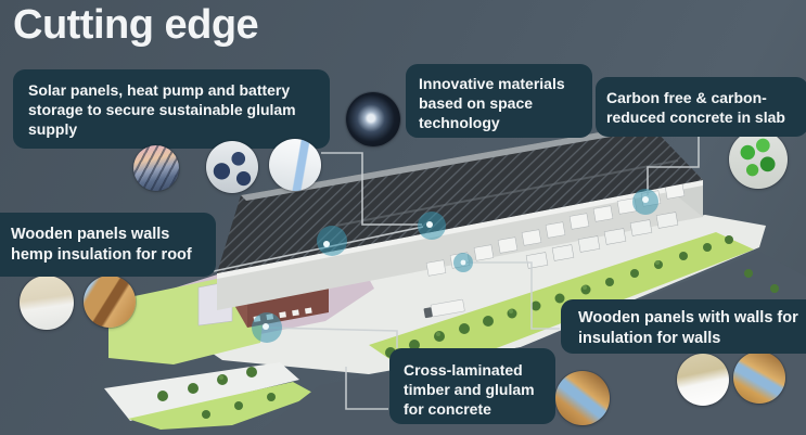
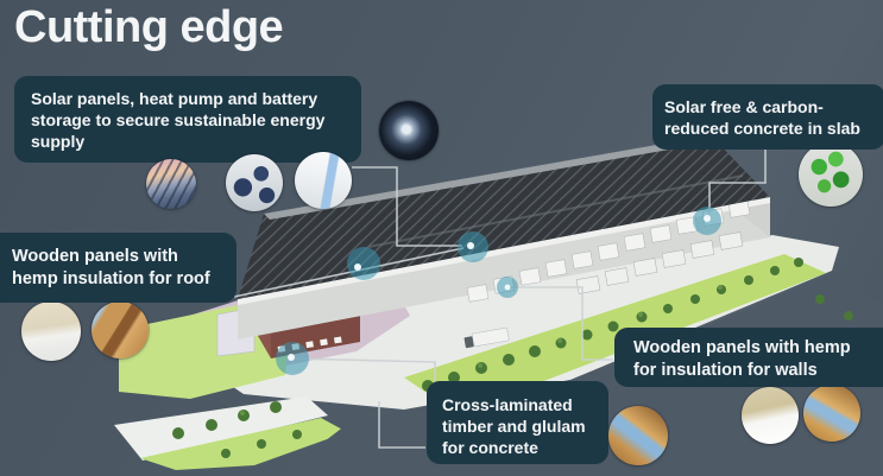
- Solar panels, heat pump and battery storage to secure sustainable glulam supply
+ Solar panels, heat pump and battery storage to secure sustainable energy supply
- Innovative materials based on space technology
- Carbon free & carbon-reduced concrete in slab
+ Solar free & carbon-reduced concrete in slab
- Wooden panels walls hemp insulation for roof
+ Wooden panels with hemp insulation for roof
- Wooden panels with walls for insulation for walls
+ Wooden panels with hemp for insulation for walls
  Cross-laminated timber and glulam for concrete
  Cutting edge
